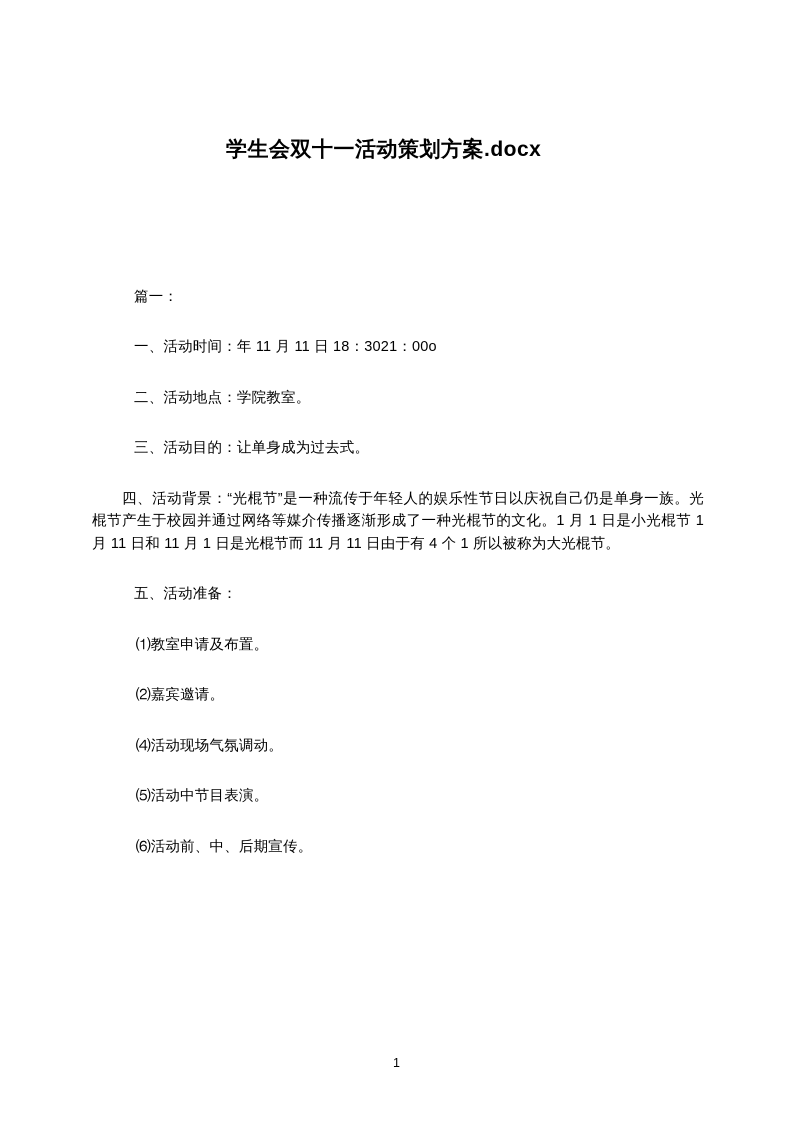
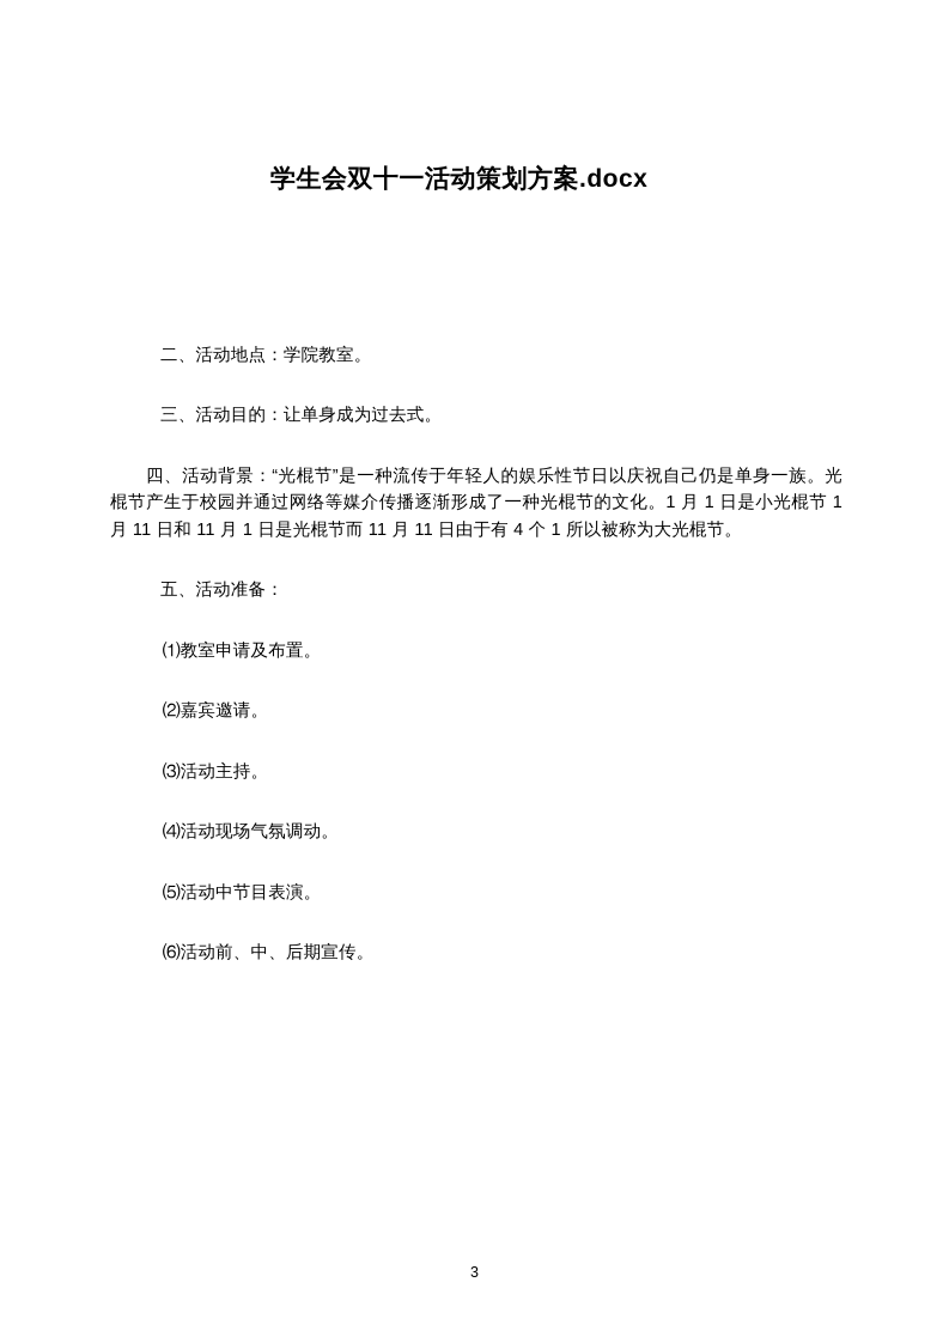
  学生会双十一活动策划方案.docx
- 篇一：
- 一、活动时间：年 11 月 11 日 18：3021：00o
  二、活动地点：学院教室。
  三、活动目的：让单身成为过去式。
  四、活动背景：“光棍节”是一种流传于年轻人的娱乐性节日以庆祝自己仍是单身一族。光棍节产生于校园并通过网络等媒介传播逐渐形成了一种光棍节的文化。1 月 1 日是小光棍节 1 月 11 日和 11 月 1 日是光棍节而 11 月 11 日由于有 4 个 1 所以被称为大光棍节。
  五、活动准备：
  ⑴教室申请及布置。
  ⑵嘉宾邀请。
+ ⑶活动主持。
  ⑷活动现场气氛调动。
  ⑸活动中节目表演。
  ⑹活动前、中、后期宣传。
- 1
+ 3
